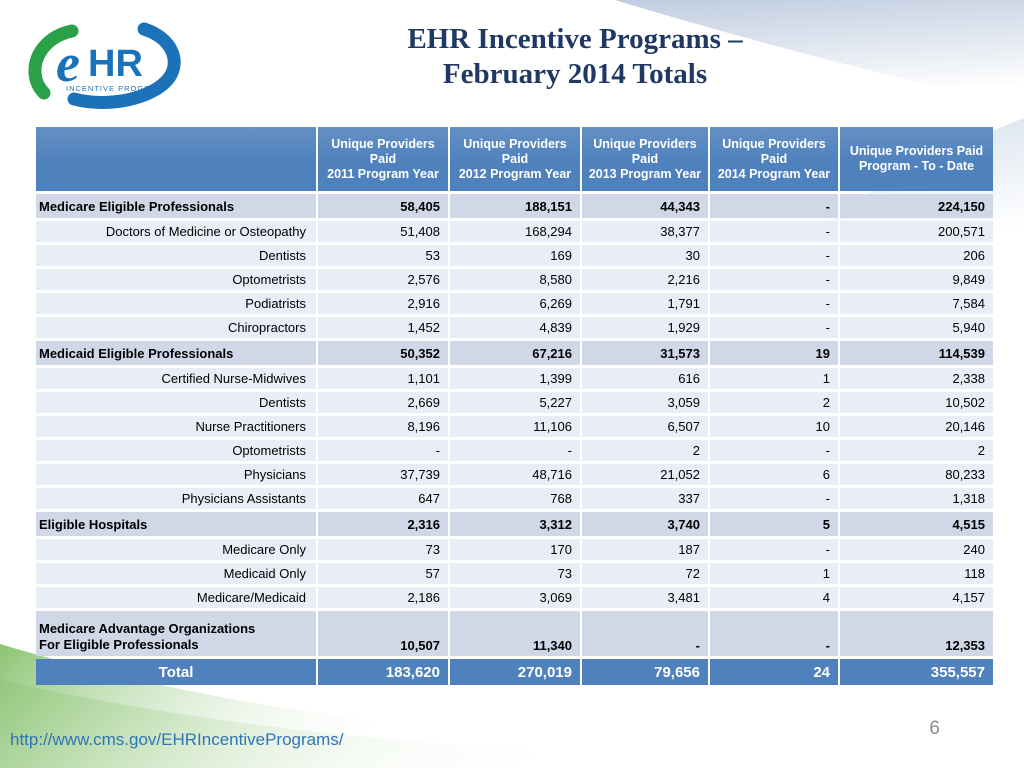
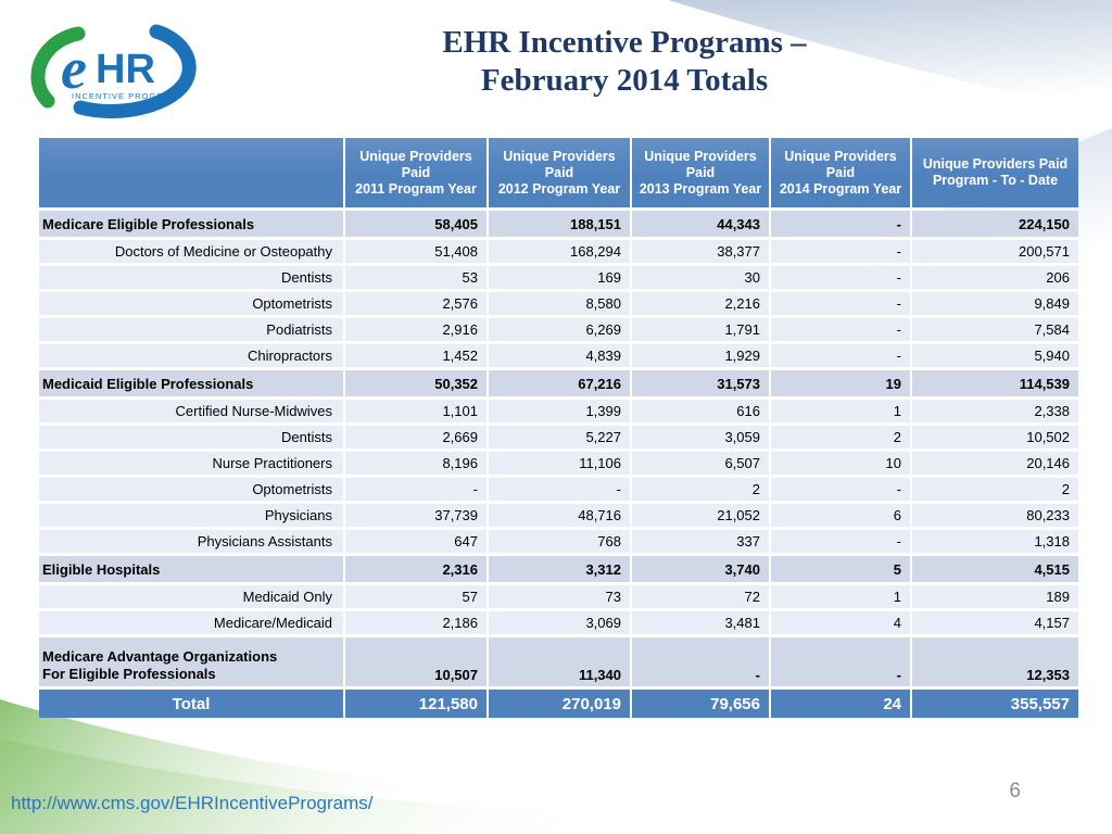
  e
  HR
  INCENTIVE PROGRAM
  EHR Incentive Programs –
  February 2014 Totals
  	Unique Providers Paid 2011 Program Year	Unique Providers Paid 2012 Program Year	Unique Providers Paid 2013 Program Year	Unique Providers Paid 2014 Program Year	Unique Providers Paid Program - To - Date
  Medicare Eligible Professionals	58,405	188,151	44,343	-	224,150
  Doctors of Medicine or Osteopathy	51,408	168,294	38,377	-	200,571
  Dentists	53	169	30	-	206
  Optometrists	2,576	8,580	2,216	-	9,849
  Podiatrists	2,916	6,269	1,791	-	7,584
  Chiropractors	1,452	4,839	1,929	-	5,940
  Medicaid Eligible Professionals	50,352	67,216	31,573	19	114,539
  Certified Nurse-Midwives	1,101	1,399	616	1	2,338
  Dentists	2,669	5,227	3,059	2	10,502
  Nurse Practitioners	8,196	11,106	6,507	10	20,146
  Optometrists	-	-	2	-	2
  Physicians	37,739	48,716	21,052	6	80,233
  Physicians Assistants	647	768	337	-	1,318
  Eligible Hospitals	2,316	3,312	3,740	5	4,515
- Medicare Only	73	170	187	-	240
- Medicaid Only	57	73	72	1	118
+ Medicaid Only	57	73	72	1	189
  Medicare/Medicaid	2,186	3,069	3,481	4	4,157
  Medicare Advantage Organizations For Eligible Professionals	10,507	11,340	-	-	12,353
- Total	183,620	270,019	79,656	24	355,557
+ Total	121,580	270,019	79,656	24	355,557
  http://www.cms.gov/EHRIncentivePrograms/
  6
